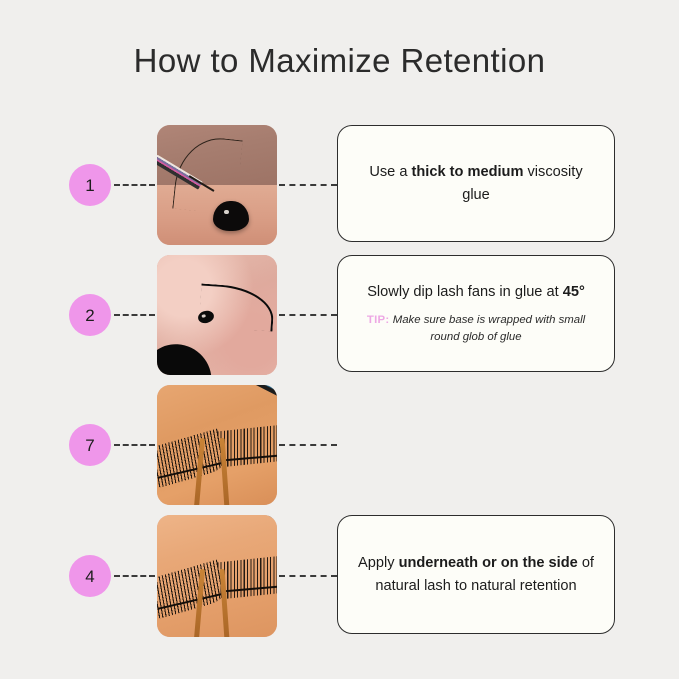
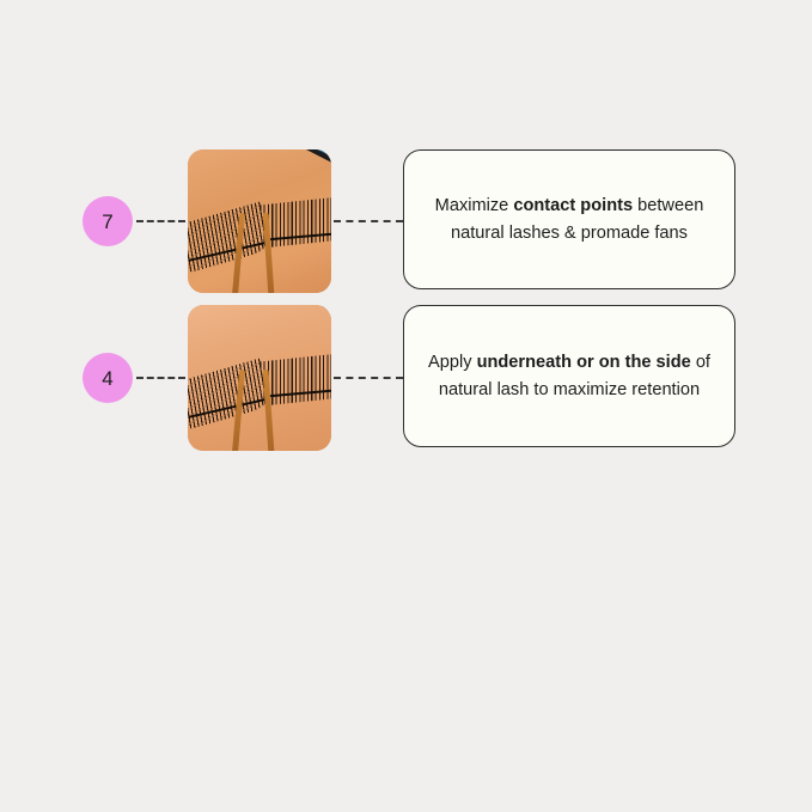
- How to Maximize Retention
- 1
- Use a thick to medium viscosity glue
- 2
- Slowly dip lash fans in glue at 45°
- TIP: Make sure base is wrapped with small round glob of glue
  7
+ Maximize contact points between natural lashes & promade fans
  4
- Apply underneath or on the side of natural lash to natural retention
+ Apply underneath or on the side of natural lash to maximize retention
